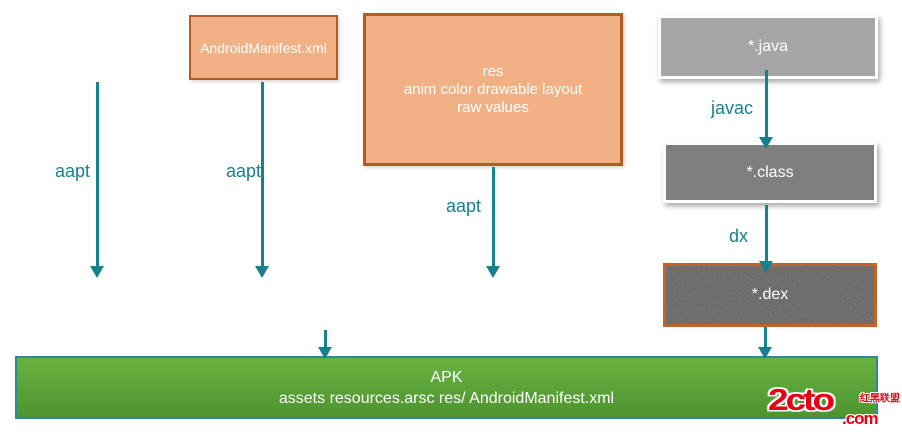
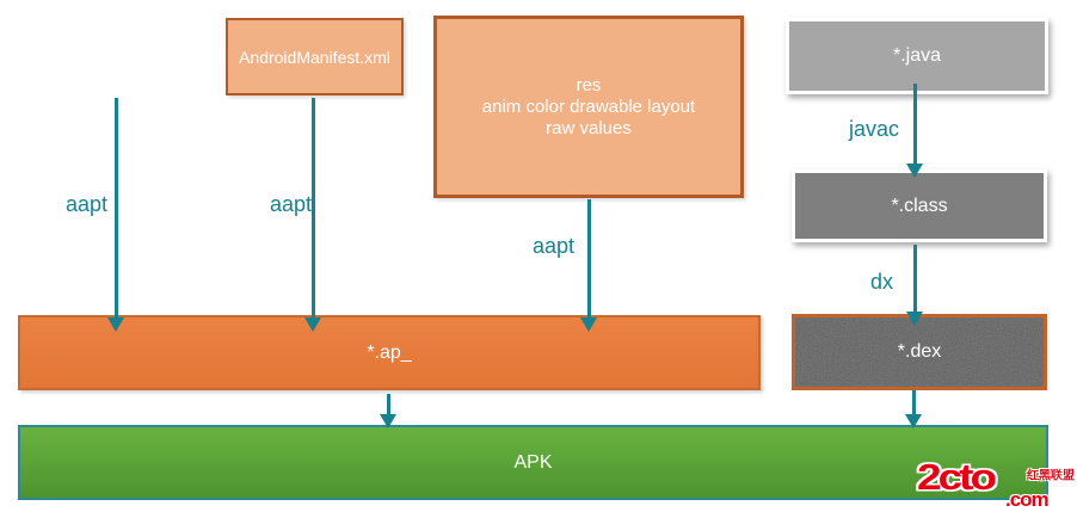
  AndroidManifest.xml
  res
  anim color drawable layout
  raw values
  *.java
  *.class
  *.dex
+ *.ap_
  APK
- assets resources.arsc res/ AndroidManifest.xml
  aapt
  aapt
  aapt
  javac
  dx
  2cto
  .com
  红黑联盟
